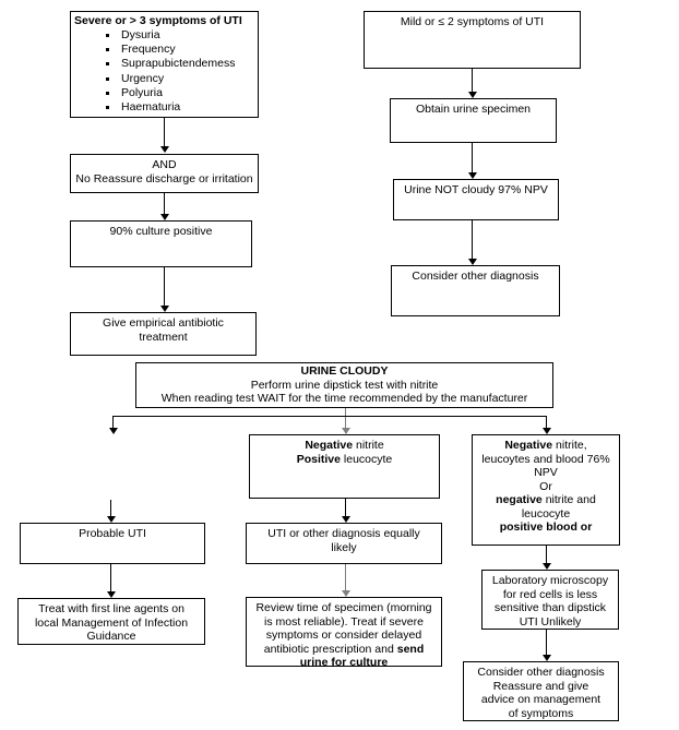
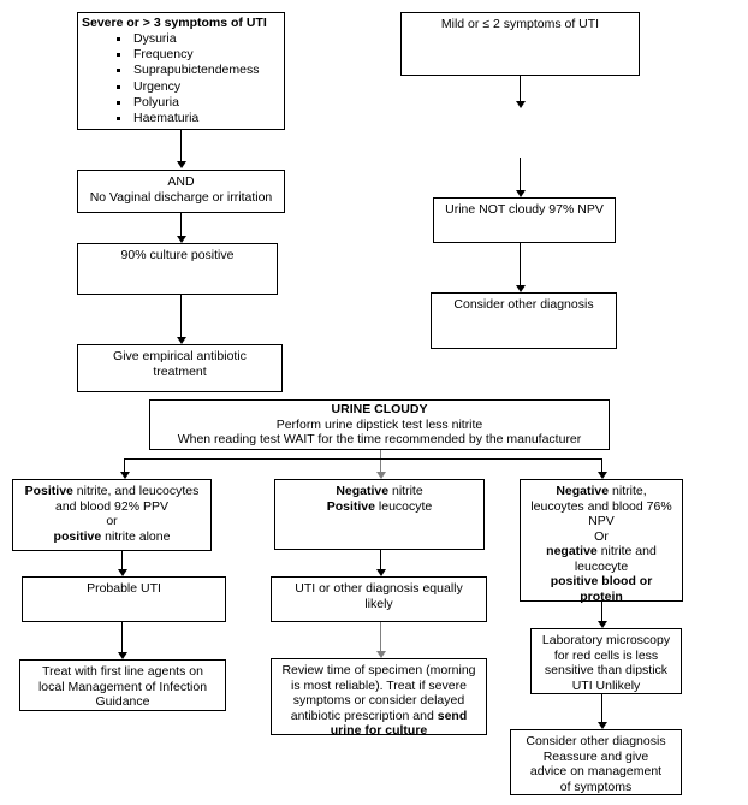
  Severe or > 3 symptoms of UTI
  Dysuria
  Frequency
  Suprapubictendemess
  Urgency
  Polyuria
  Haematuria
  AND
- No Reassure discharge or irritation
+ No Vaginal discharge or irritation
  90% culture positive
  Give empirical antibiotic
  treatment
  Mild or ≤ 2 symptoms of UTI
- Obtain urine specimen
  Urine NOT cloudy 97% NPV
  Consider other diagnosis
  URINE CLOUDY
- Perform urine dipstick test with nitrite
+ Perform urine dipstick test less nitrite
  When reading test WAIT for the time recommended by the manufacturer
+ Positive nitrite, and leucocytes
+ and blood 92% PPV
+ or
+ positive nitrite alone
  Probable UTI
  Treat with first line agents on
  local Management of Infection
  Guidance
  Negative nitrite
  Positive leucocyte
  UTI or other diagnosis equally
  likely
  Review time of specimen (morning
  is most reliable). Treat if severe
  symptoms or consider delayed
  antibiotic prescription and send
  urine for culture
  Negative nitrite,
  leucoytes and blood 76%
  NPV
  Or
  negative nitrite and
  leucocyte
  positive blood or
+ protein
  Laboratory microscopy
  for red cells is less
  sensitive than dipstick
  UTI Unlikely
  Consider other diagnosis
  Reassure and give
  advice on management
  of symptoms
